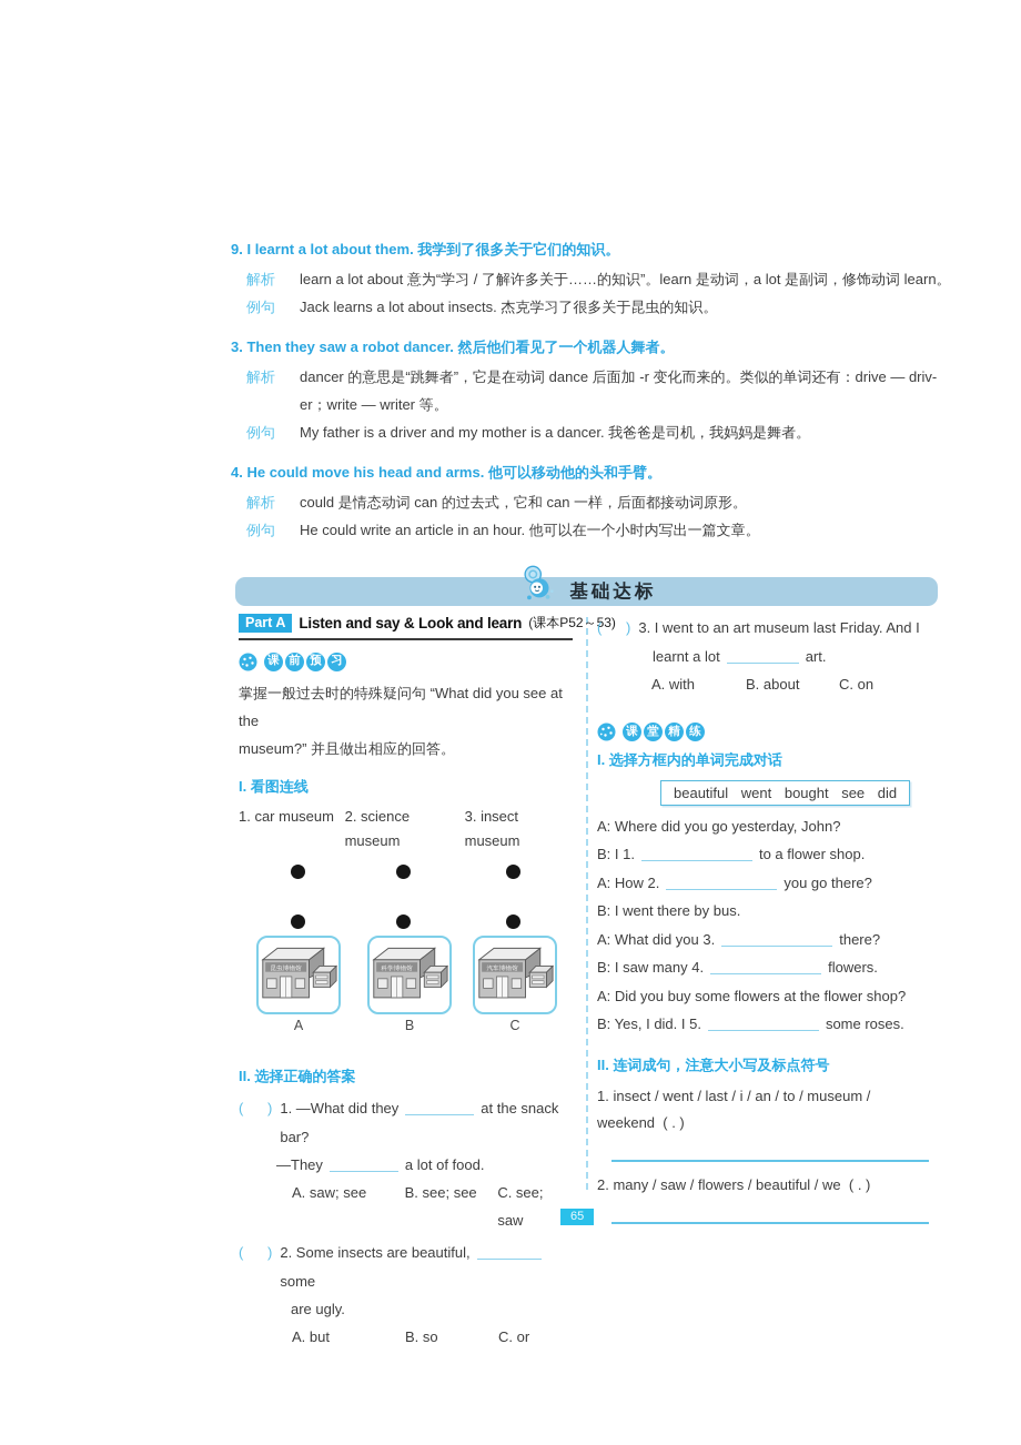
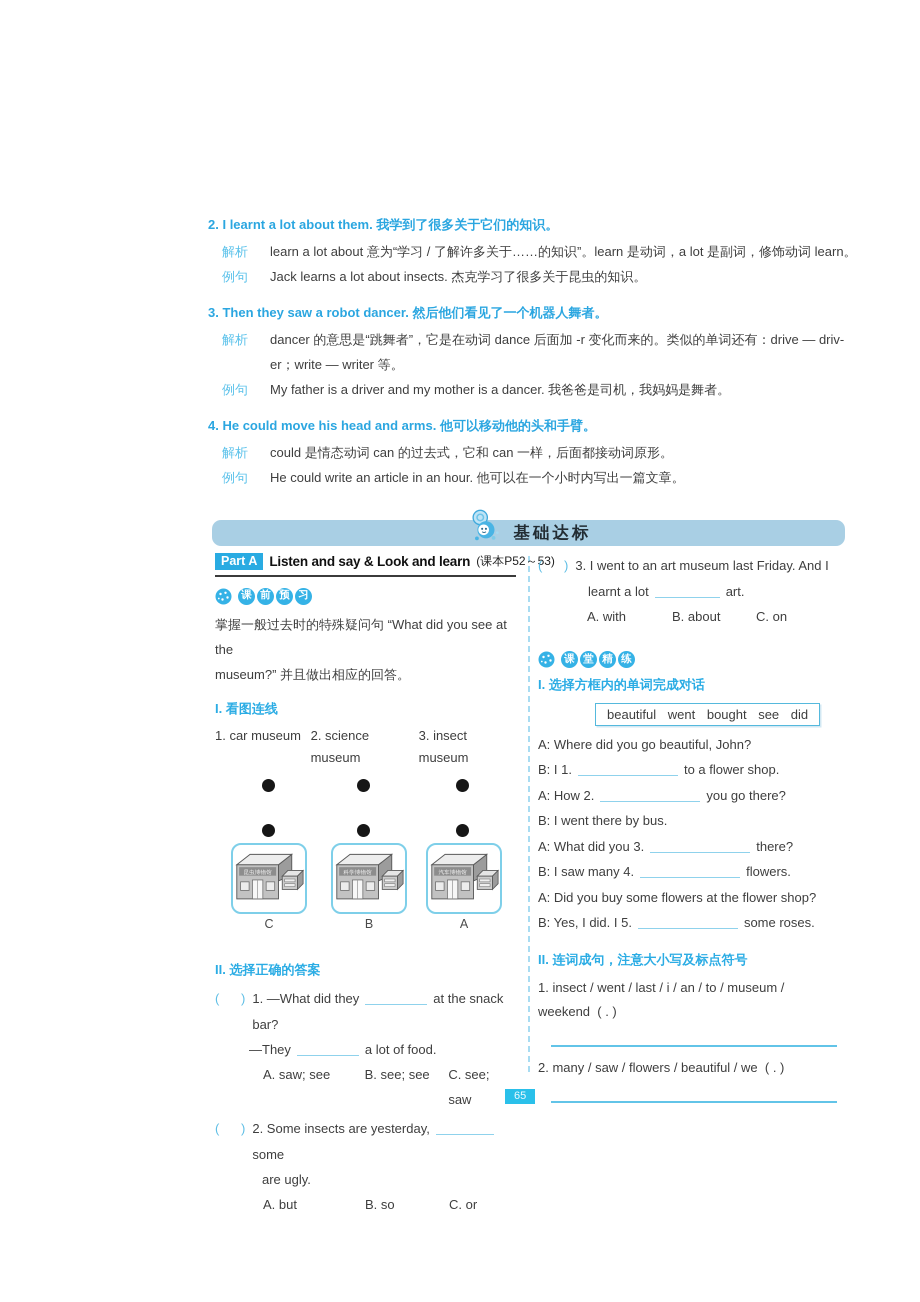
- 9. I learnt a lot about them. 我学到了很多关于它们的知识。
+ 2. I learnt a lot about them. 我学到了很多关于它们的知识。
  解析
  learn a lot about 意为“学习 / 了解许多关于……的知识”。learn 是动词，a lot 是副词，修饰动词 learn。
  例句
  Jack learns a lot about insects. 杰克学习了很多关于昆虫的知识。
  3. Then they saw a robot dancer. 然后他们看见了一个机器人舞者。
  解析
  dancer 的意思是“跳舞者”，它是在动词 dance 后面加 -r 变化而来的。类似的单词还有：drive — driv-
  er；write — writer 等。
  例句
  My father is a driver and my mother is a dancer. 我爸爸是司机，我妈妈是舞者。
  4. He could move his head and arms. 他可以移动他的头和手臂。
  解析
  could 是情态动词 can 的过去式，它和 can 一样，后面都接动词原形。
  例句
  He could write an article in an hour. 他可以在一个小时内写出一篇文章。
  基础达标
  Part A
  Listen and say & Look and learn
  (课本P52～53)
  课
  前
  预
  习
  掌握一般过去时的特殊疑问句 “What did you see at the
  museum?” 并且做出相应的回答。
  I. 看图连线
  1. car museum
  2. science museum
  3. insect museum
- A
+ C
  B
- C
+ A
  II. 选择正确的答案
  ( )
  1. —What did they at the snack bar?
  —They a lot of food.
  A. saw; see
  B. see; see
  C. see; saw
  ( )
- 2. Some insects are beautiful,some
+ 2. Some insects are yesterday,some
  are ugly.
  A. but
  B. so
  C. or
  ( )
  3. I went to an art museum last Friday. And I
  learnt a lot art.
  A. with
  B. about
  C. on
  课
  堂
  精
  练
  I. 选择方框内的单词完成对话
  beautiful went bought see did
- A: Where did you go yesterday, John?
+ A: Where did you go beautiful, John?
  B: I 1. to a flower shop.
  A: How 2. you go there?
  B: I went there by bus.
  A: What did you 3. there?
  B: I saw many 4. flowers.
  A: Did you buy some flowers at the flower shop?
  B: Yes, I did. I 5. some roses.
  II. 连词成句，注意大小写及标点符号
  1. insect / went / last / i / an / to / museum / weekend ( . )
  2. many / saw / flowers / beautiful / we ( . )
  65
